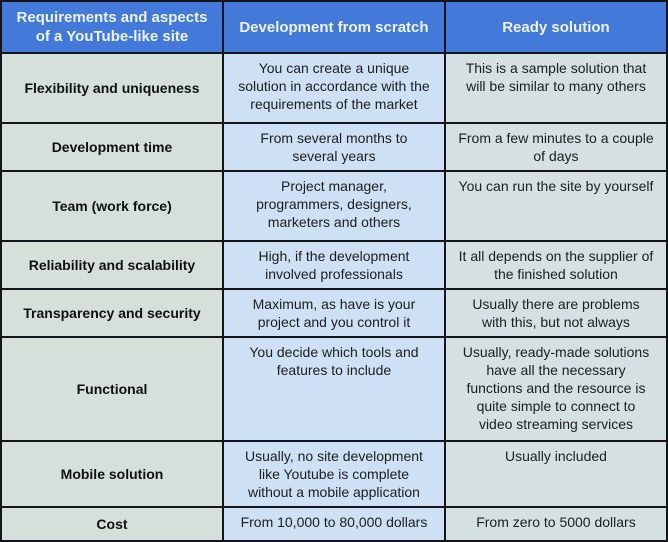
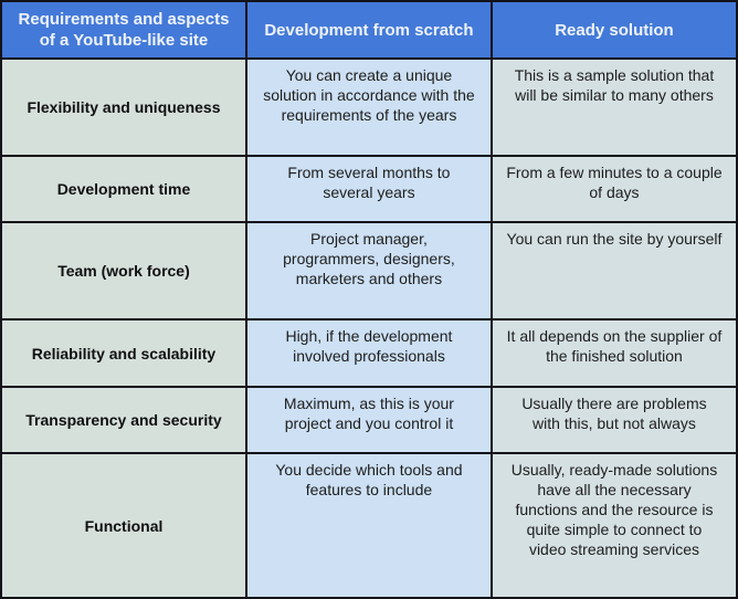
  Requirements and aspects of a YouTube-like site	Development from scratch	Ready solution
- Flexibility and uniqueness	You can create a unique solution in accordance with the requirements of the market	This is a sample solution that will be similar to many others
+ Flexibility and uniqueness	You can create a unique solution in accordance with the requirements of the years	This is a sample solution that will be similar to many others
  Development time	From several months to several years	From a few minutes to a couple of days
  Team (work force)	Project manager, programmers, designers, marketers and others	You can run the site by yourself
  Reliability and scalability	High, if the development involved professionals	It all depends on the supplier of the finished solution
- Transparency and security	Maximum, as have is your project and you control it	Usually there are problems with this, but not always
+ Transparency and security	Maximum, as this is your project and you control it	Usually there are problems with this, but not always
  Functional	You decide which tools and features to include	Usually, ready-made solutions have all the necessary functions and the resource is quite simple to connect to video streaming services
- Mobile solution	Usually, no site development like Youtube is complete without a mobile application	Usually included
- Cost	From 10,000 to 80,000 dollars	From zero to 5000 dollars
